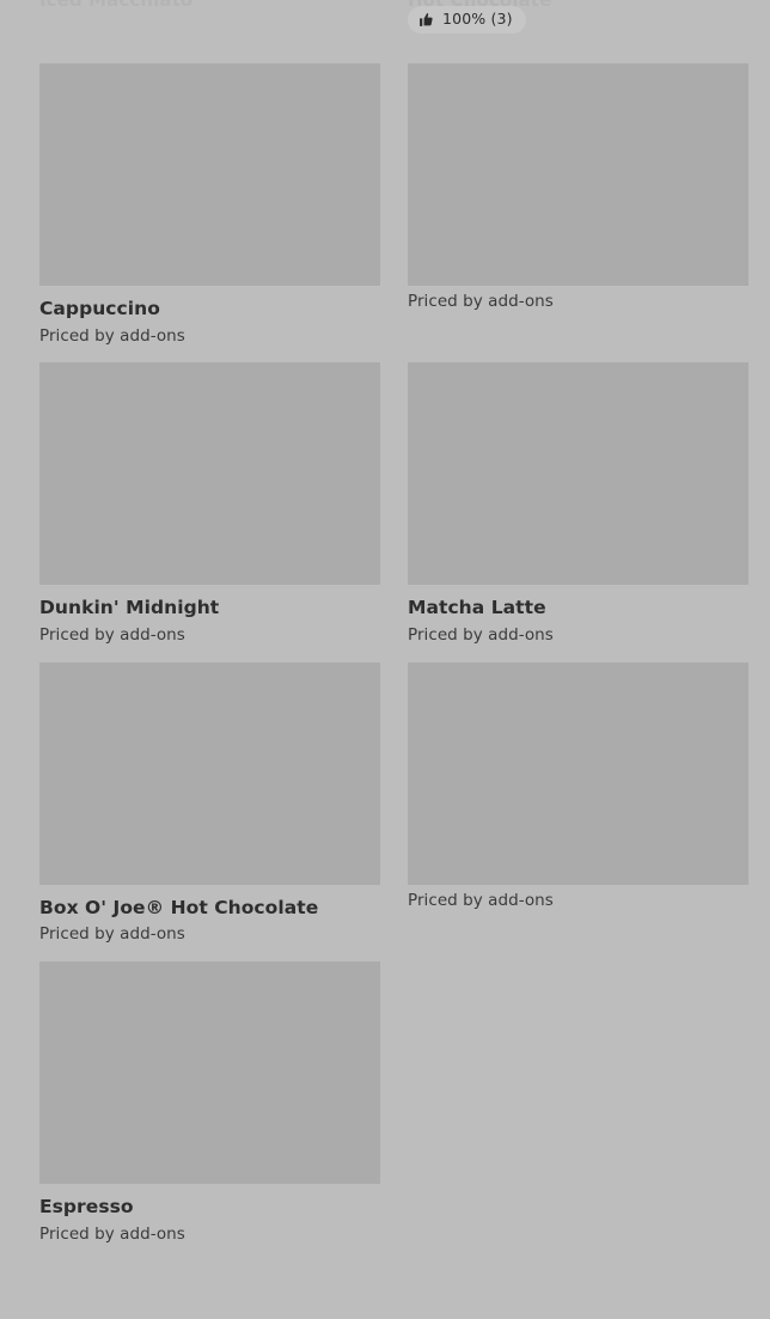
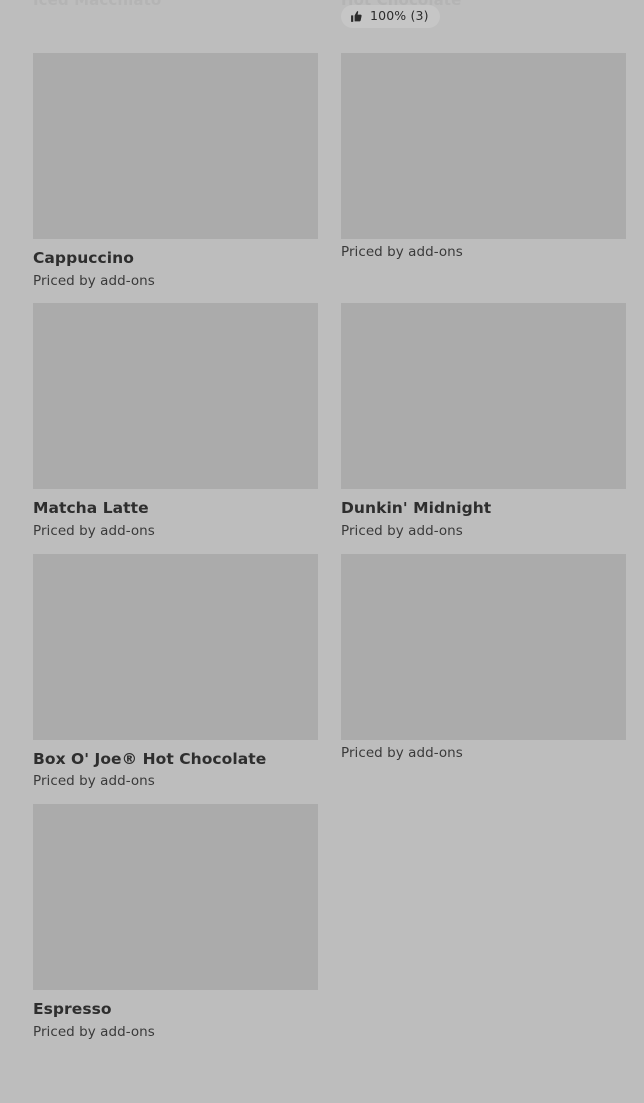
  100% (3)
  Cappuccino
  Priced by add-ons
  Priced by add-ons
- Dunkin' Midnight
+ Matcha Latte
  Priced by add-ons
- Matcha Latte
+ Dunkin' Midnight
  Priced by add-ons
  Box O' Joe® Hot Chocolate
  Priced by add-ons
  Priced by add-ons
  Espresso
  Priced by add-ons
